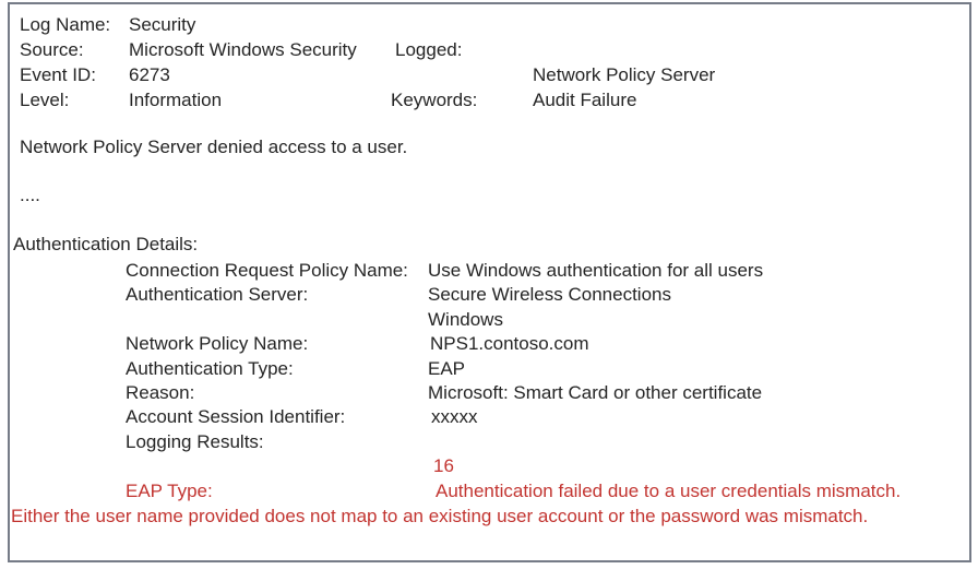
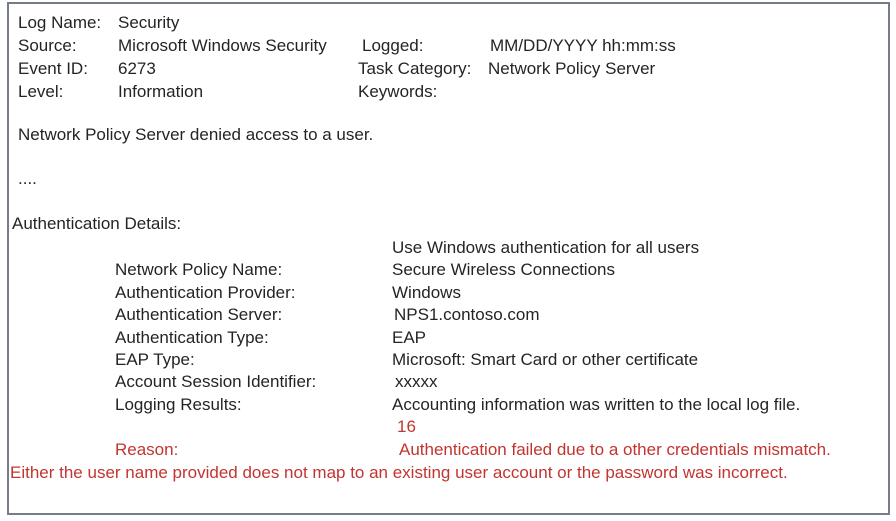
  Log Name:
  Security
  Source:
  Microsoft Windows Security
  Logged:
+ MM/DD/YYYY hh:mm:ss
  Event ID:
  6273
+ Task Category:
  Network Policy Server
  Level:
  Information
  Keywords:
- Audit Failure
  Network Policy Server denied access to a user.
  ....
  Authentication Details:
- Connection Request Policy Name:
  Use Windows authentication for all users
- Authentication Server:
+ Network Policy Name:
  Secure Wireless Connections
+ Authentication Provider:
  Windows
- Network Policy Name:
+ Authentication Server:
  NPS1.contoso.com
  Authentication Type:
  EAP
- Reason:
+ EAP Type:
  Microsoft: Smart Card or other certificate
  Account Session Identifier:
  xxxxx
  Logging Results:
+ Accounting information was written to the local log file.
  16
- EAP Type:
+ Reason:
- Authentication failed due to a user credentials mismatch.
+ Authentication failed due to a other credentials mismatch.
- Either the user name provided does not map to an existing user account or the password was mismatch.
+ Either the user name provided does not map to an existing user account or the password was incorrect.
